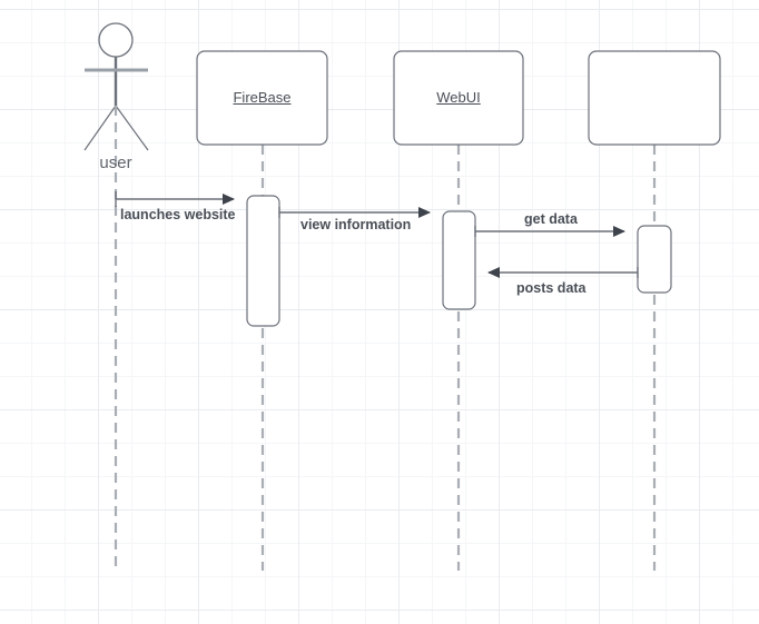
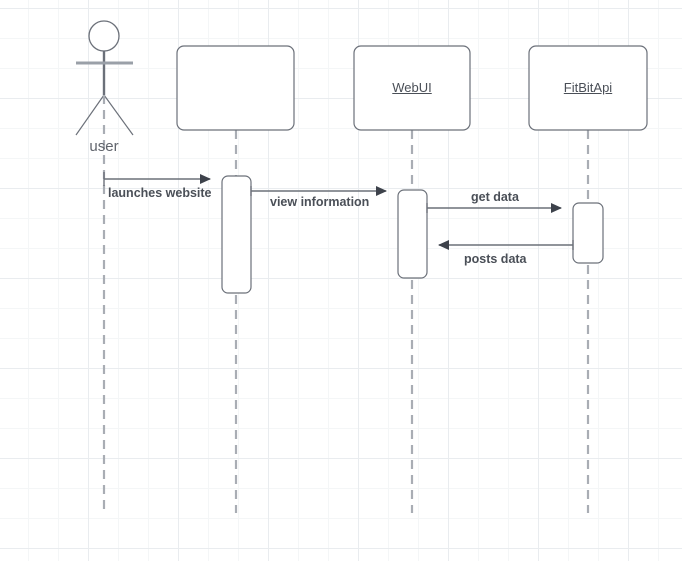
- FireBase
  WebUI
+ FitBitApi
  user
  launches website
  view information
  get data
  posts data
